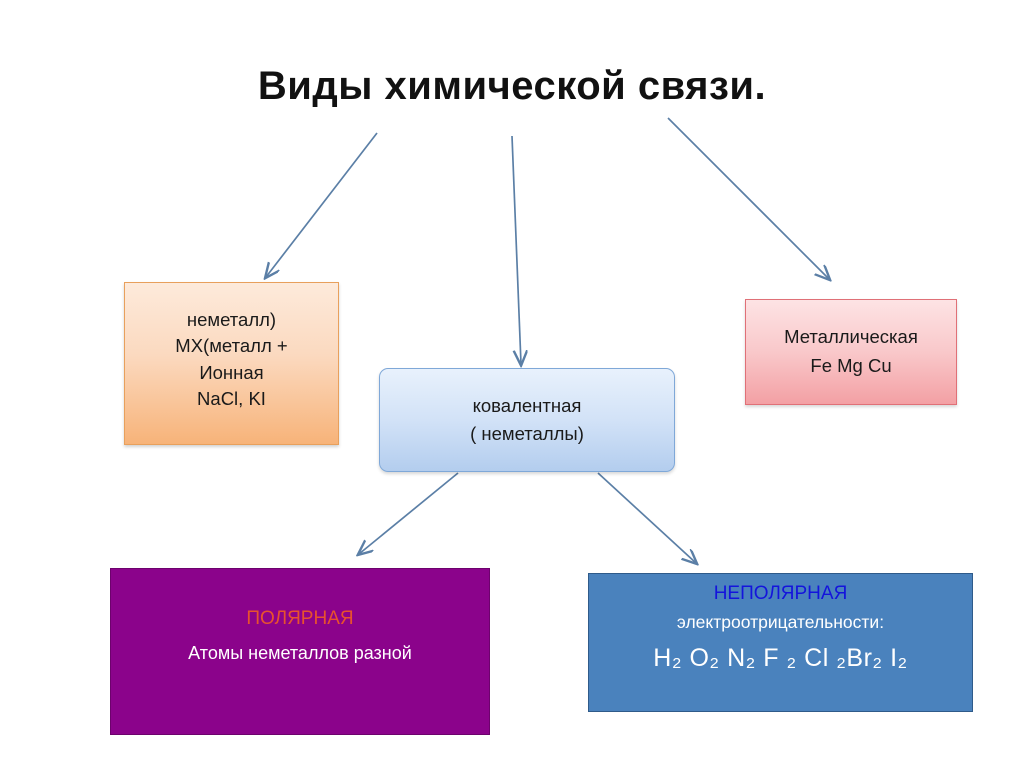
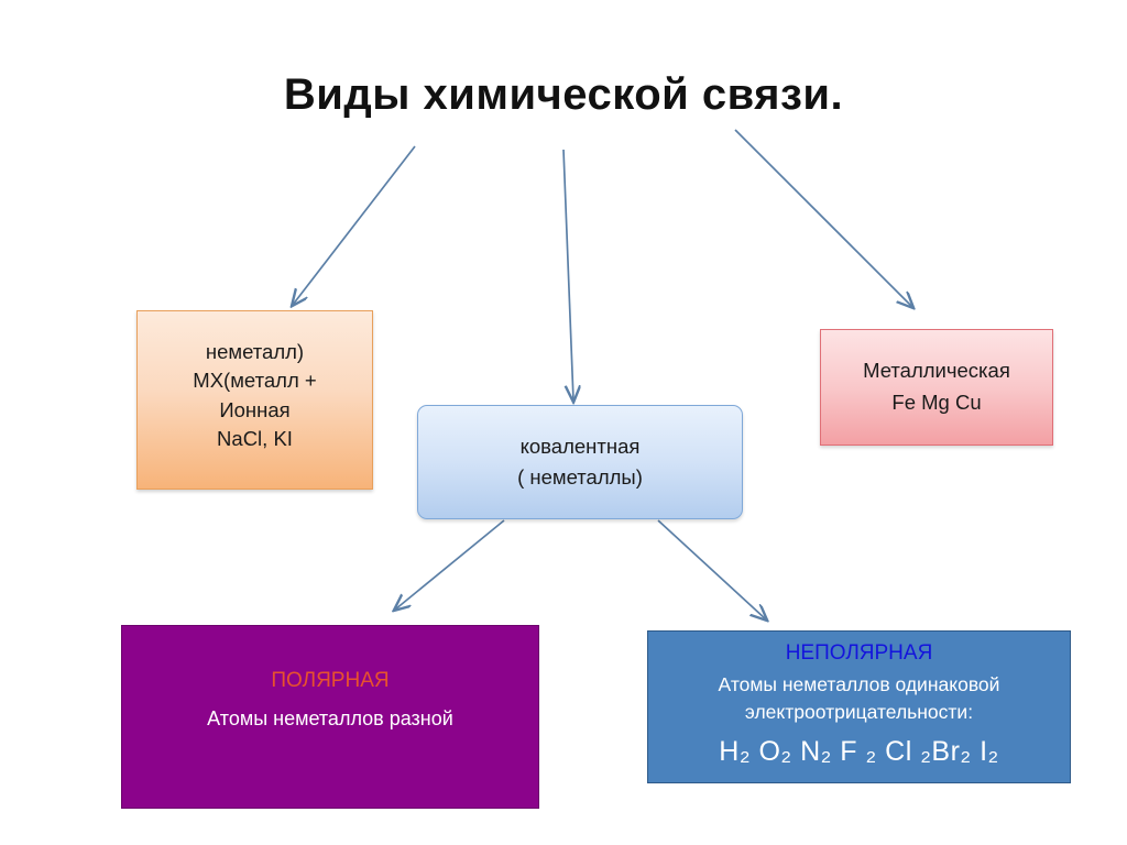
  Виды химической связи.
  неметалл)
  MX(металл +
  Ионная
  NaCl, KI
  ковалентная
  ( неметаллы)
  Металлическая
  Fe Mg Cu
  ПОЛЯРНАЯ
  Атомы неметаллов разной
  НЕПОЛЯРНАЯ
+ Атомы неметаллов одинаковой
  электроотрицательности:
  H₂ O₂ N₂ F ₂ Cl ₂Br₂ I₂
